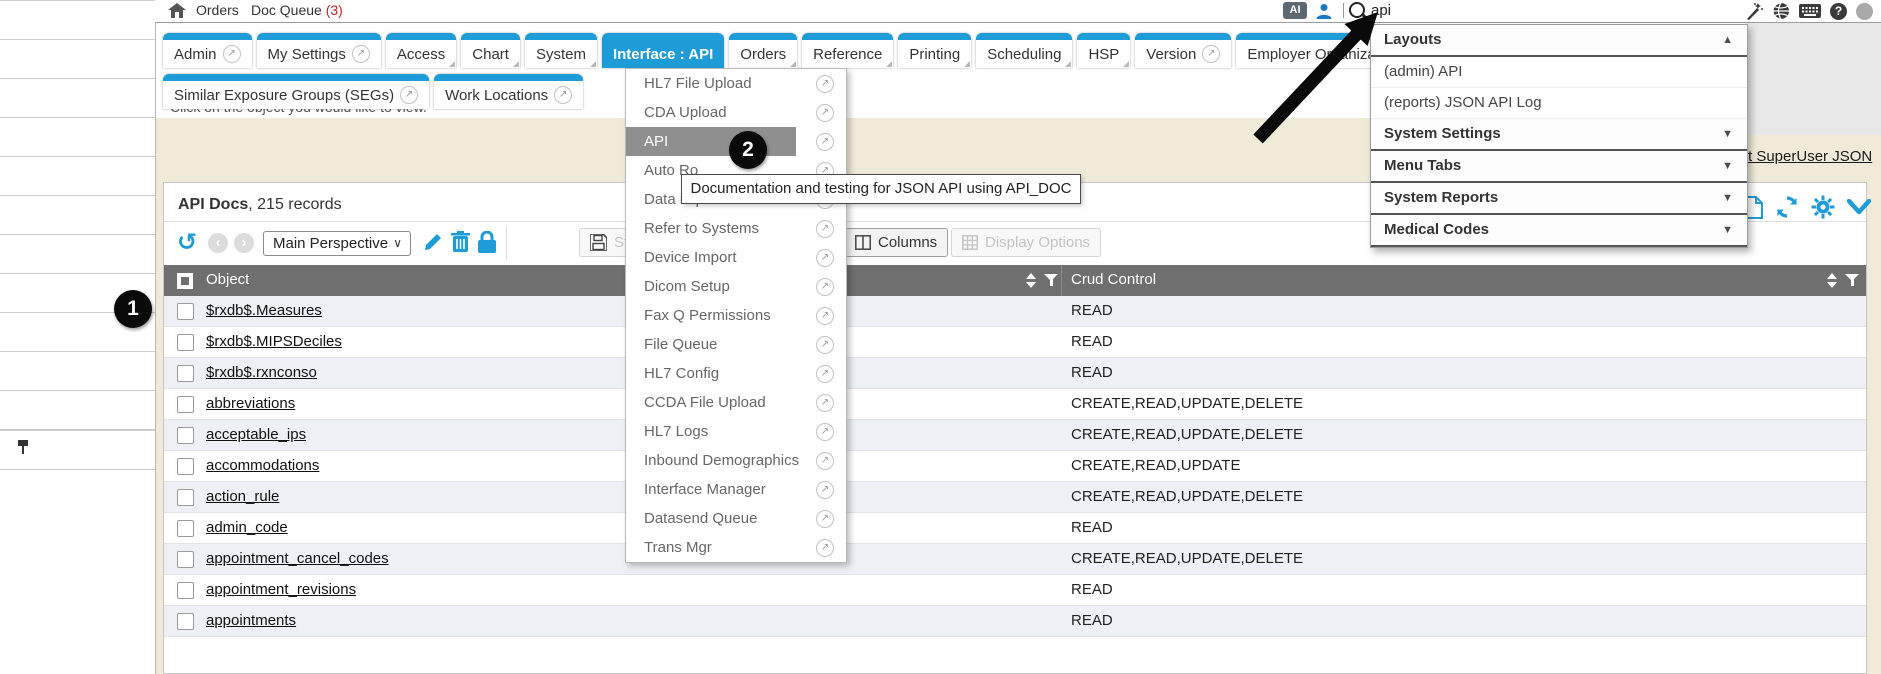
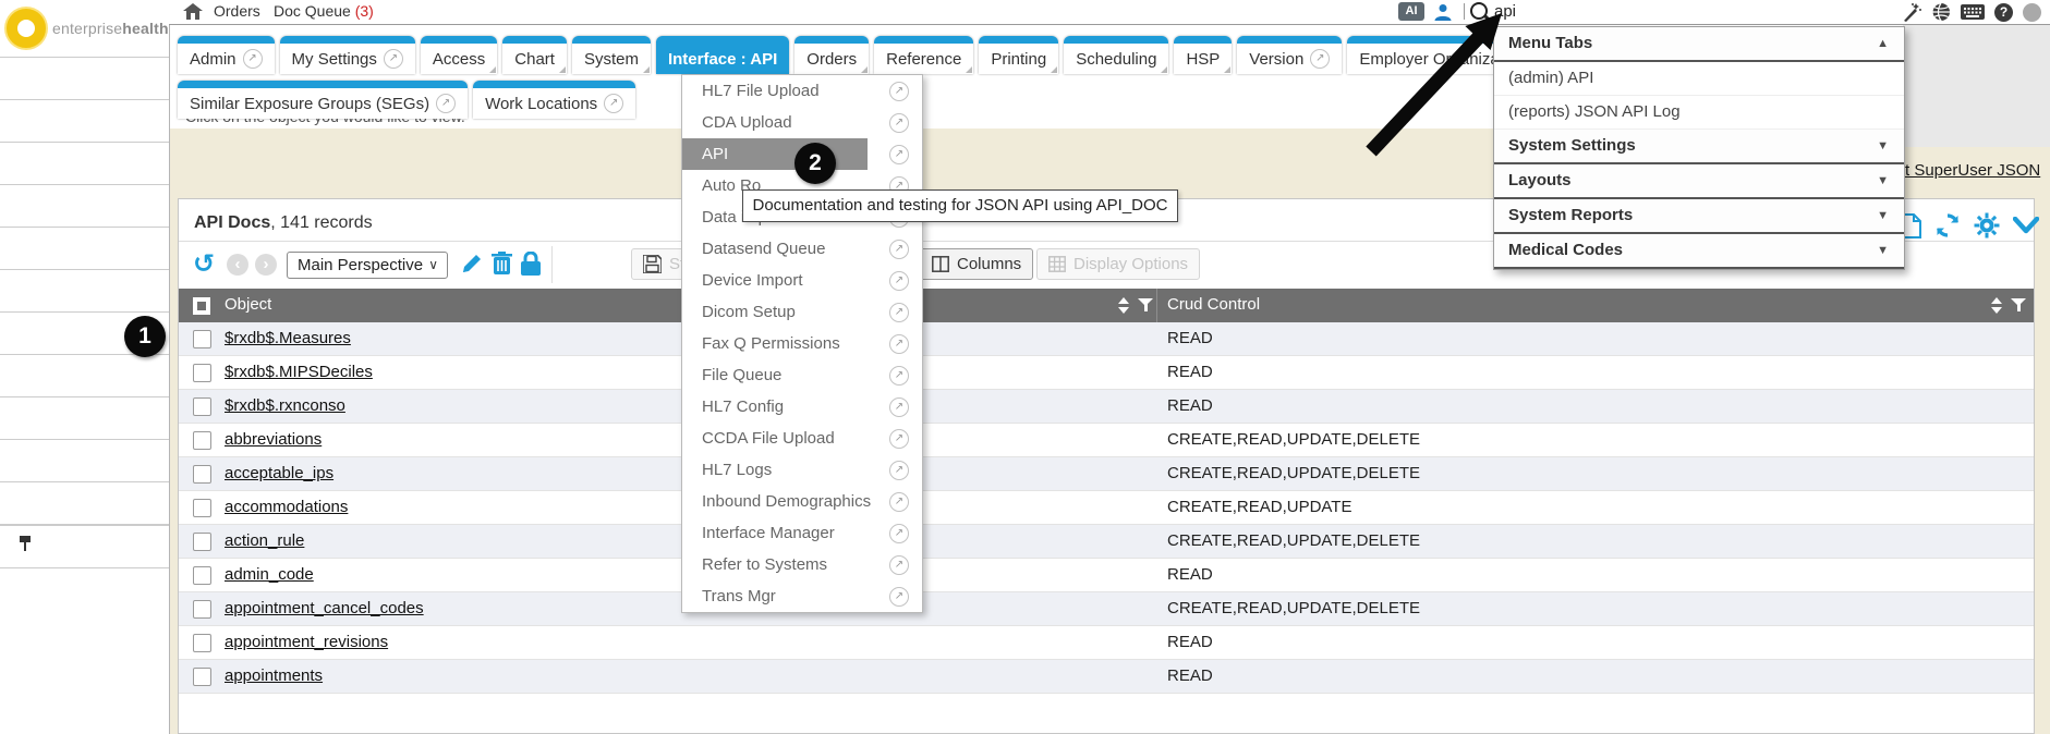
+ enterprisehealth
  Orders
  Doc Queue (3)
  AI
  api
  ?
  Admin
  ↗
  My Settings
  ↗
  Access
  Chart
  System
  Interface : API
  Orders
  Reference
  Printing
  Scheduling
  HSP
  Version
  ↗
  Similar Exposure Groups (SEGs)
  ↗
  Work Locations
  ↗
- API Docs, 215 records
+ API Docs, 141 records
  ‹
  ›
  Main Perspective
  ∨
  Columns
  Display Options
  Object
  Crud Control
  $rxdb$.Measures
  READ
  $rxdb$.MIPSDeciles
  READ
  $rxdb$.rxnconso
  READ
  abbreviations
  CREATE,READ,UPDATE,DELETE
  acceptable_ips
  CREATE,READ,UPDATE,DELETE
  accommodations
  CREATE,READ,UPDATE
  action_rule
  CREATE,READ,UPDATE,DELETE
  admin_code
  READ
  appointment_cancel_codes
  CREATE,READ,UPDATE,DELETE
  appointment_revisions
  READ
  appointments
  READ
  HL7 File Upload
  ↗
  CDA Upload
  ↗
  API
  ↗
  Auto Ro
  ↗
- Refer to Systems
+ Datasend Queue
  ↗
  Device Import
  ↗
  Dicom Setup
  ↗
  Fax Q Permissions
  ↗
  File Queue
  ↗
  HL7 Config
  ↗
  CCDA File Upload
  ↗
  HL7 Logs
  ↗
  Inbound Demographics
  ↗
  Interface Manager
  ↗
- Datasend Queue
+ Refer to Systems
  ↗
  Trans Mgr
  ↗
  Documentation and testing for JSON API using API_DOC
- Layouts
+ Menu Tabs
  ▲
  (admin) API
  (reports) JSON API Log
  System Settings
  ▼
- Menu Tabs
+ Layouts
  ▼
  System Reports
  ▼
  Medical Codes
  ▼
  t SuperUser JSON
  1
  2
